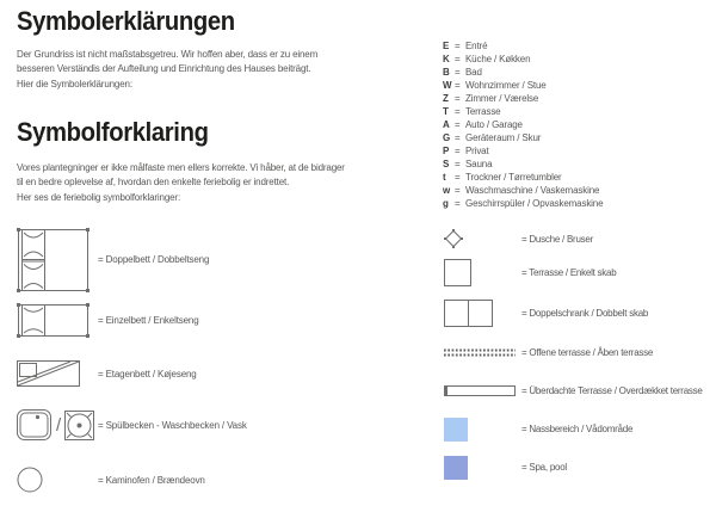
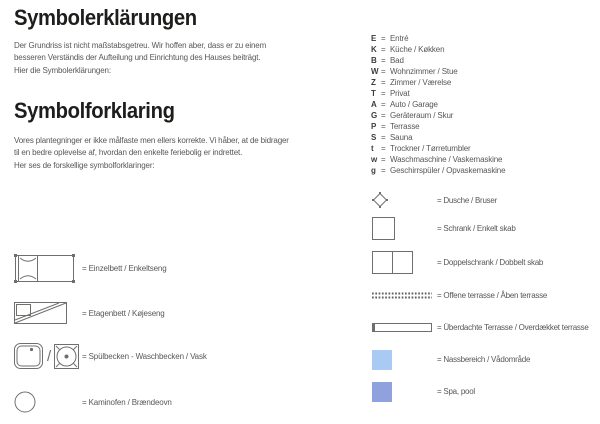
  Symbolerklärungen
  Der Grundriss ist nicht maßstabsgetreu. Wir hoffen aber, dass er zu einem
  besseren Verständis der Aufteilung und Einrichtung des Hauses beiträgt.
  Hier die Symbolerklärungen:
  Symbolforklaring
  Vores plantegninger er ikke målfaste men ellers korrekte. Vi håber, at de bidrager
  til en bedre oplevelse af, hvordan den enkelte feriebolig er indrettet.
- Her ses de feriebolig symbolforklaringer:
+ Her ses de forskellige symbolforklaringer:
- = Doppelbett / Dobbeltseng
  = Einzelbett / Enkeltseng
  = Etagenbett / Køjeseng
  /
  = Spülbecken - Waschbecken / Vask
  = Kaminofen / Brændeovn
  E
  =
  Entré
  K
  =
  Küche / Køkken
  B
  =
  Bad
  W
  =
  Wohnzimmer / Stue
  Z
  =
  Zimmer / Værelse
  T
  =
- Terrasse
+ Privat
  A
  =
  Auto / Garage
  G
  =
  Geräteraum / Skur
  P
  =
- Privat
+ Terrasse
  S
  =
  Sauna
  t
  =
  Trockner / Tørretumbler
  w
  =
  Waschmaschine / Vaskemaskine
  g
  =
  Geschirrspüler / Opvaskemaskine
  = Dusche / Bruser
- = Terrasse / Enkelt skab
+ = Schrank / Enkelt skab
  = Doppelschrank / Dobbelt skab
  = Offene terrasse / Åben terrasse
  = Überdachte Terrasse / Overdækket terrasse
  = Nassbereich / Vådområde
  = Spa, pool
